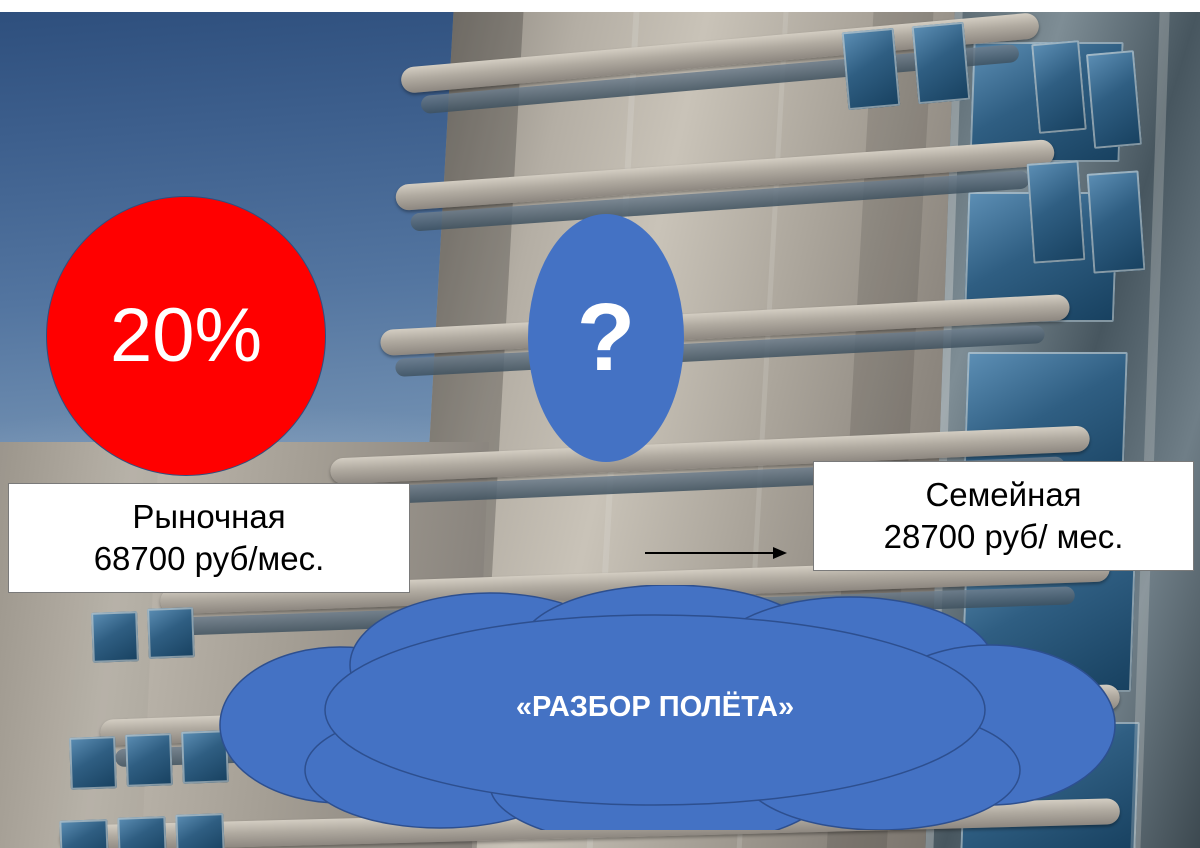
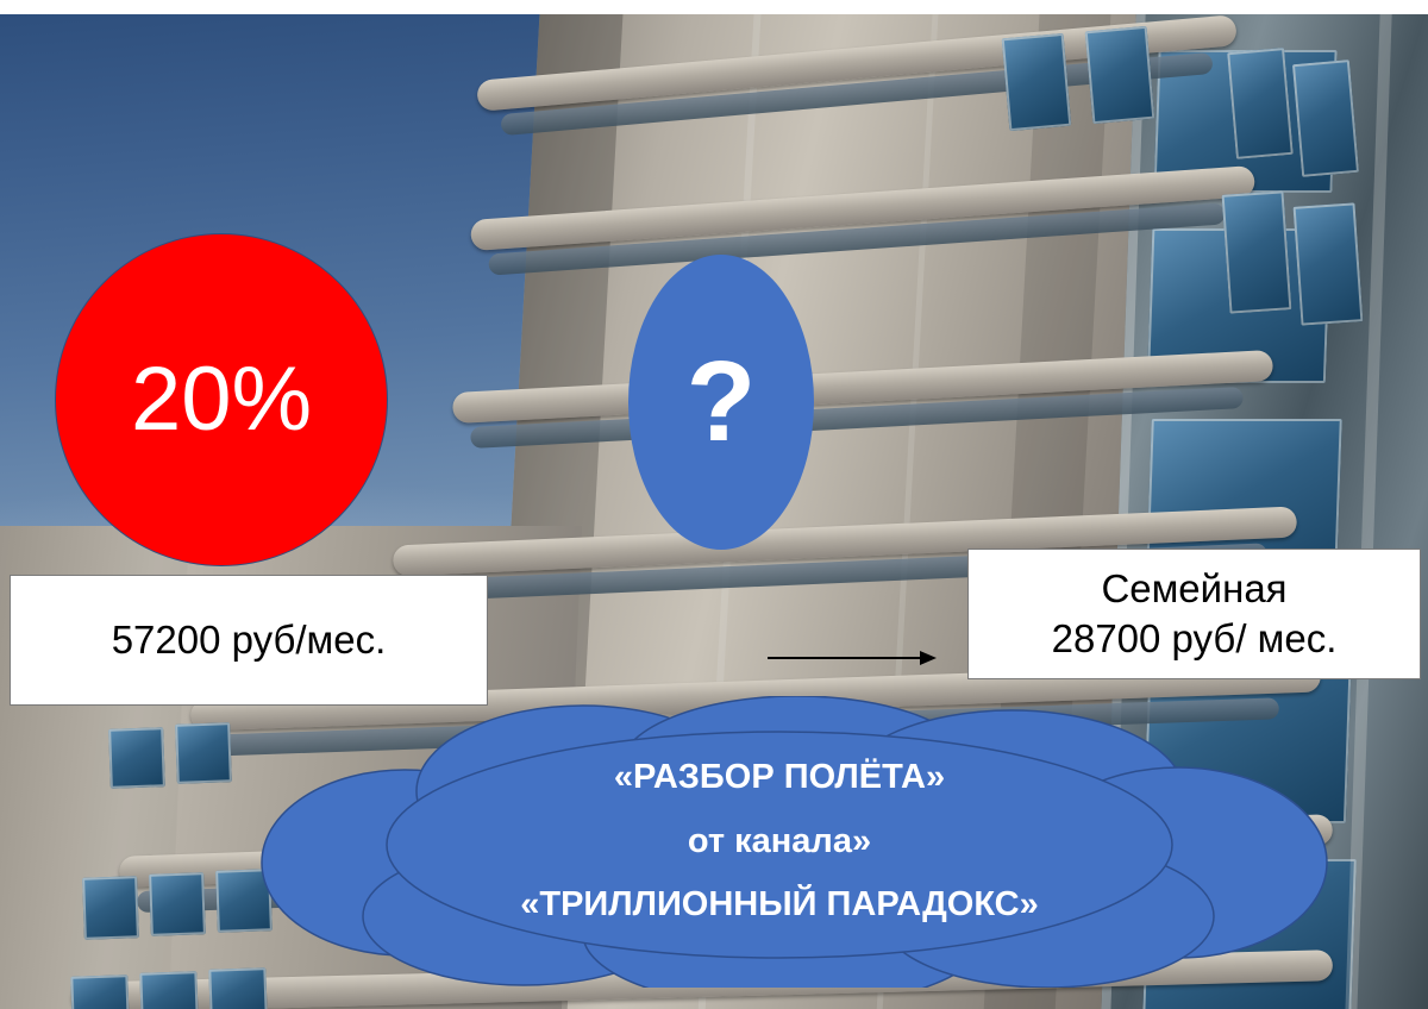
  20%
  ?
- Рыночная
- 68700 руб/мес.
+ 57200 руб/мес.
  Семейная
  28700 руб/ мес.
  «РАЗБОР ПОЛЁТА»
+ от канала»
+ «ТРИЛЛИОННЫЙ ПАРАДОКС»
